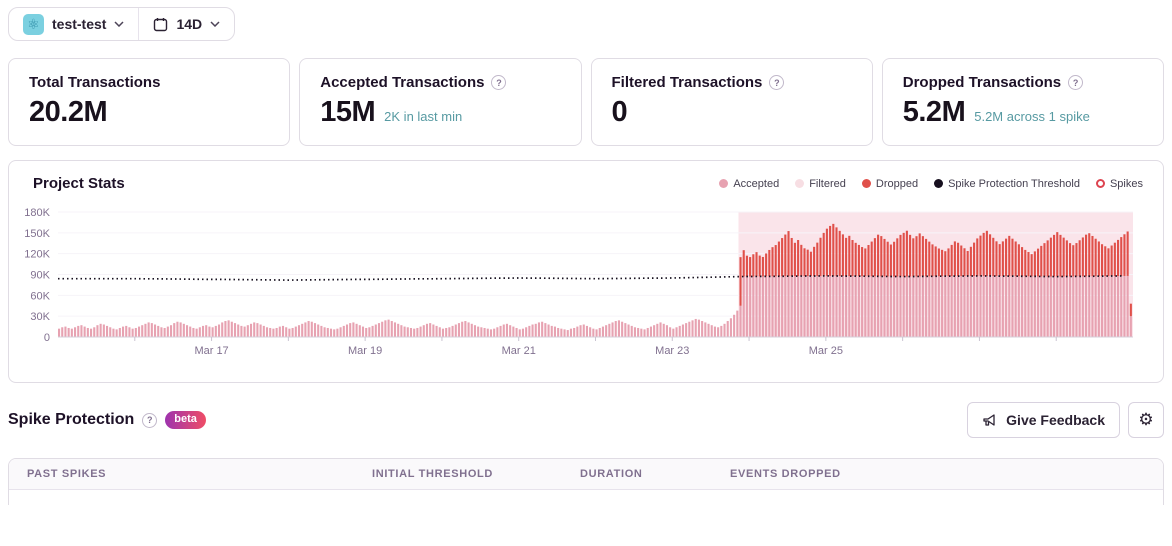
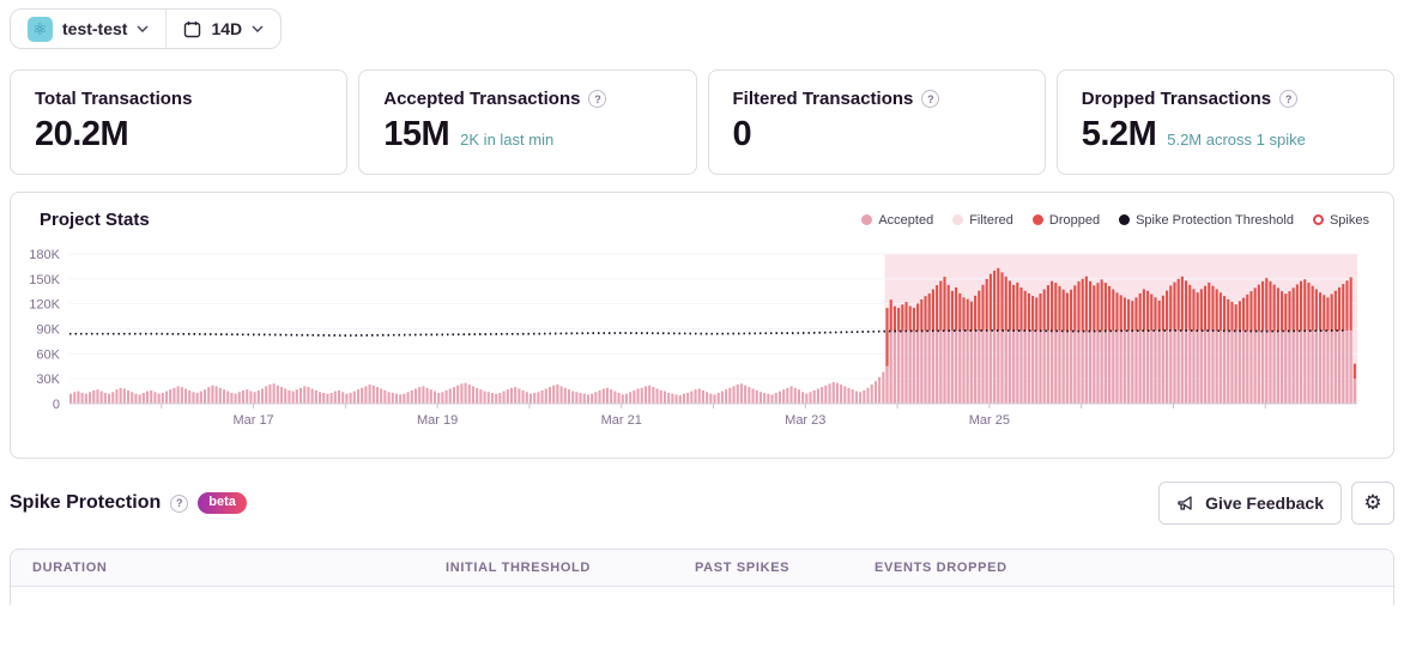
  ⚛
  test-test
  14D
  Total Transactions
  20.2M
  Accepted Transactions
  ?
  15M
  2K in last min
  Filtered Transactions
  ?
  0
  Dropped Transactions
  ?
  5.2M
  5.2M across 1 spike
  Project Stats
  Accepted
  Filtered
  Dropped
  Spike Protection Threshold
  Spikes
  0
  30K
  60K
  90K
  120K
  150K
  180K
  Mar 17
  Mar 19
  Mar 21
  Mar 23
  Mar 25
  Spike Protection
  ?
  beta
  Give Feedback
  ⚙
- PAST SPIKES
+ DURATION
  INITIAL THRESHOLD
- DURATION
+ PAST SPIKES
  EVENTS DROPPED
